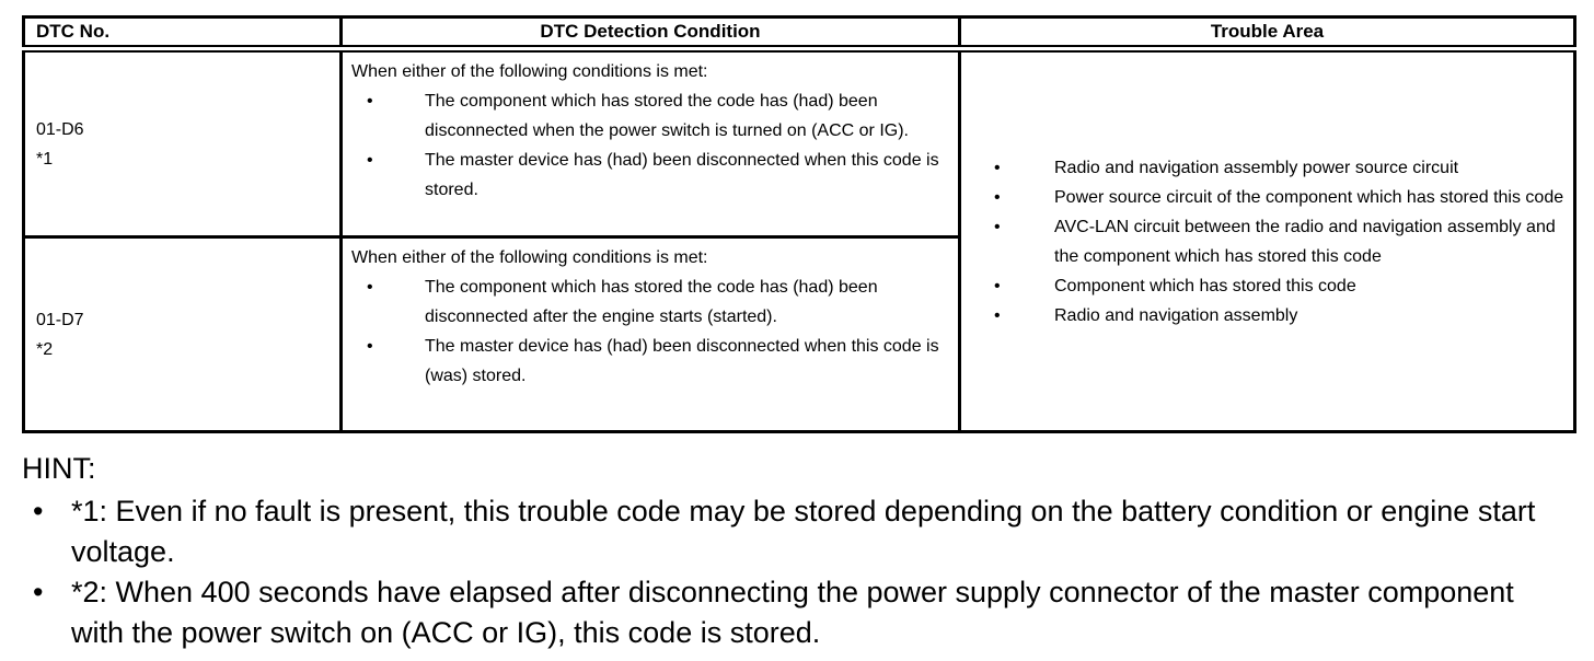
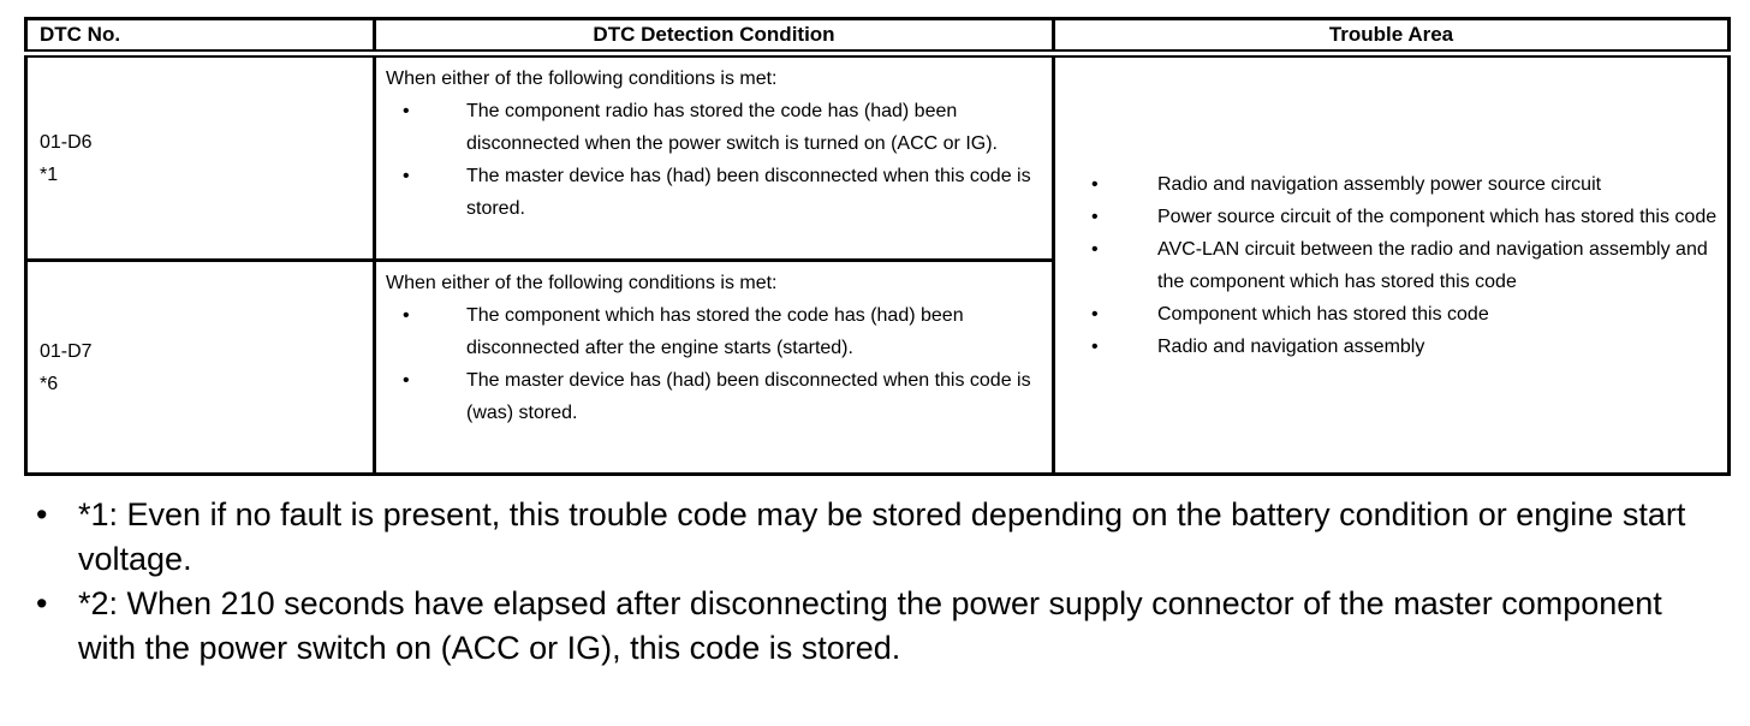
  DTC No.	DTC Detection Condition	Trouble Area
- 01-D6 *1	When either of the following conditions is met: • The component which has stored the code has (had) been disconnected when the power switch is turned on (ACC or IG). • The master device has (had) been disconnected when this code is stored.	• Radio and navigation assembly power source circuit • Power source circuit of the component which has stored this code • AVC-LAN circuit between the radio and navigation assembly and the component which has stored this code • Component which has stored this code • Radio and navigation assembly
+ 01-D6 *1	When either of the following conditions is met: • The component radio has stored the code has (had) been disconnected when the power switch is turned on (ACC or IG). • The master device has (had) been disconnected when this code is stored.	• Radio and navigation assembly power source circuit • Power source circuit of the component which has stored this code • AVC-LAN circuit between the radio and navigation assembly and the component which has stored this code • Component which has stored this code • Radio and navigation assembly
- 01-D7 *2	When either of the following conditions is met: • The component which has stored the code has (had) been disconnected after the engine starts (started). • The master device has (had) been disconnected when this code is (was) stored.
+ 01-D7 *6	When either of the following conditions is met: • The component which has stored the code has (had) been disconnected after the engine starts (started). • The master device has (had) been disconnected when this code is (was) stored.
- HINT:
  •
  *1: Even if no fault is present, this trouble code may be stored depending on the battery condition or engine start voltage.
  •
- *2: When 400 seconds have elapsed after disconnecting the power supply connector of the master component with the power switch on (ACC or IG), this code is stored.
+ *2: When 210 seconds have elapsed after disconnecting the power supply connector of the master component with the power switch on (ACC or IG), this code is stored.
